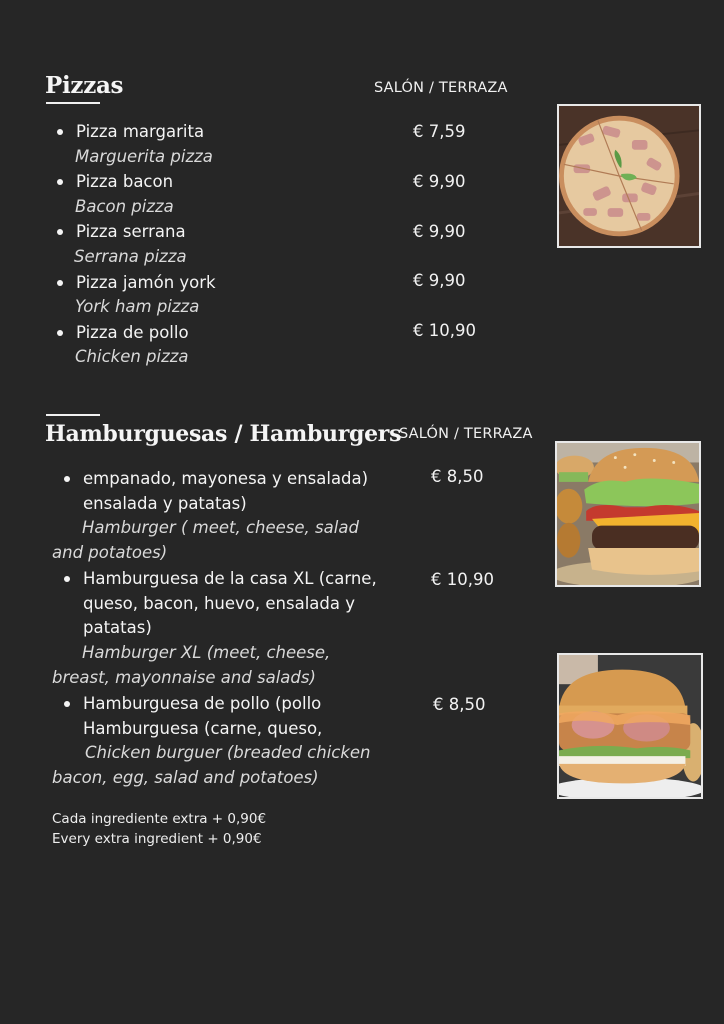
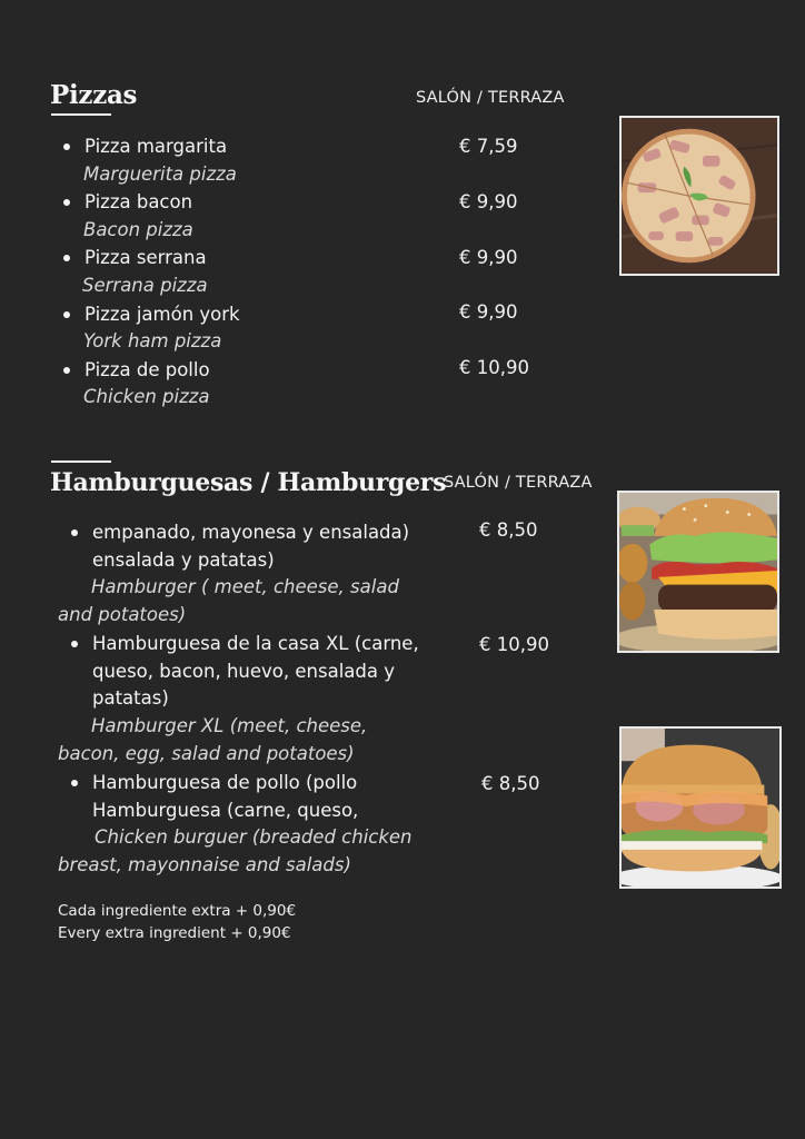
  Pizzas
  SALÓN / TERRAZA
  Pizza margarita
  Marguerita pizza
  € 7,59
  Pizza bacon
  Bacon pizza
  € 9,90
  Pizza serrana
  Serrana pizza
  € 9,90
  Pizza jamón york
  York ham pizza
  € 9,90
  Pizza de pollo
  Chicken pizza
  € 10,90
  Hamburguesas / Hamburgers
  SALÓN / TERRAZA
  empanado, mayonesa y ensalada)
  ensalada y patatas)
  Hamburger ( meet, cheese, salad
  and potatoes)
  € 8,50
  Hamburguesa de la casa XL (carne,
  queso, bacon, huevo, ensalada y
  patatas)
  Hamburger XL (meet, cheese,
- breast, mayonnaise and salads)
+ bacon, egg, salad and potatoes)
  € 10,90
  Hamburguesa de pollo (pollo
  Hamburguesa (carne, queso,
  Chicken burguer (breaded chicken
- bacon, egg, salad and potatoes)
+ breast, mayonnaise and salads)
  € 8,50
  Cada ingrediente extra + 0,90€
  Every extra ingredient + 0,90€
